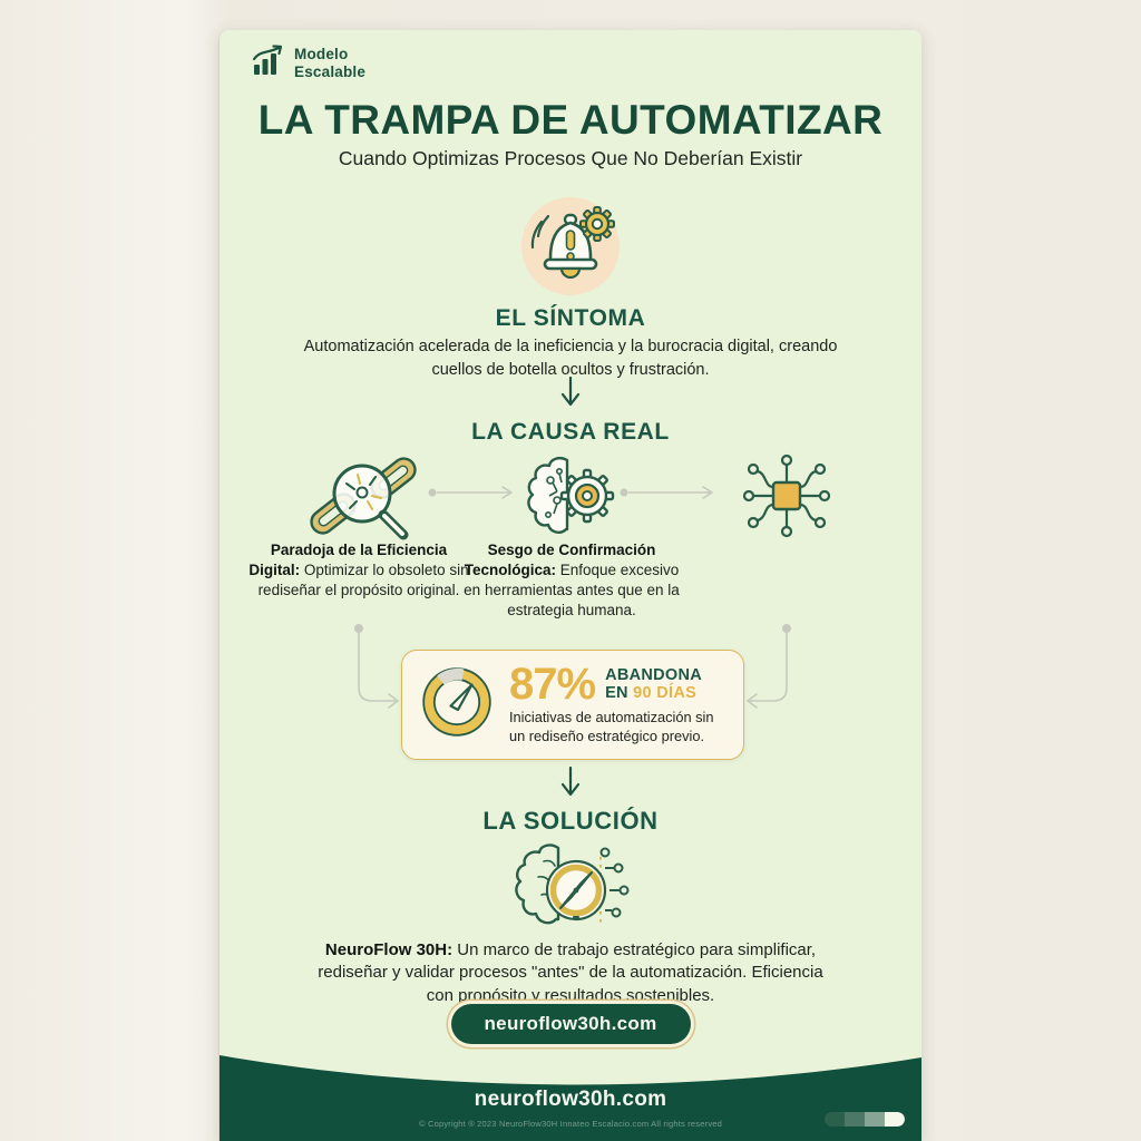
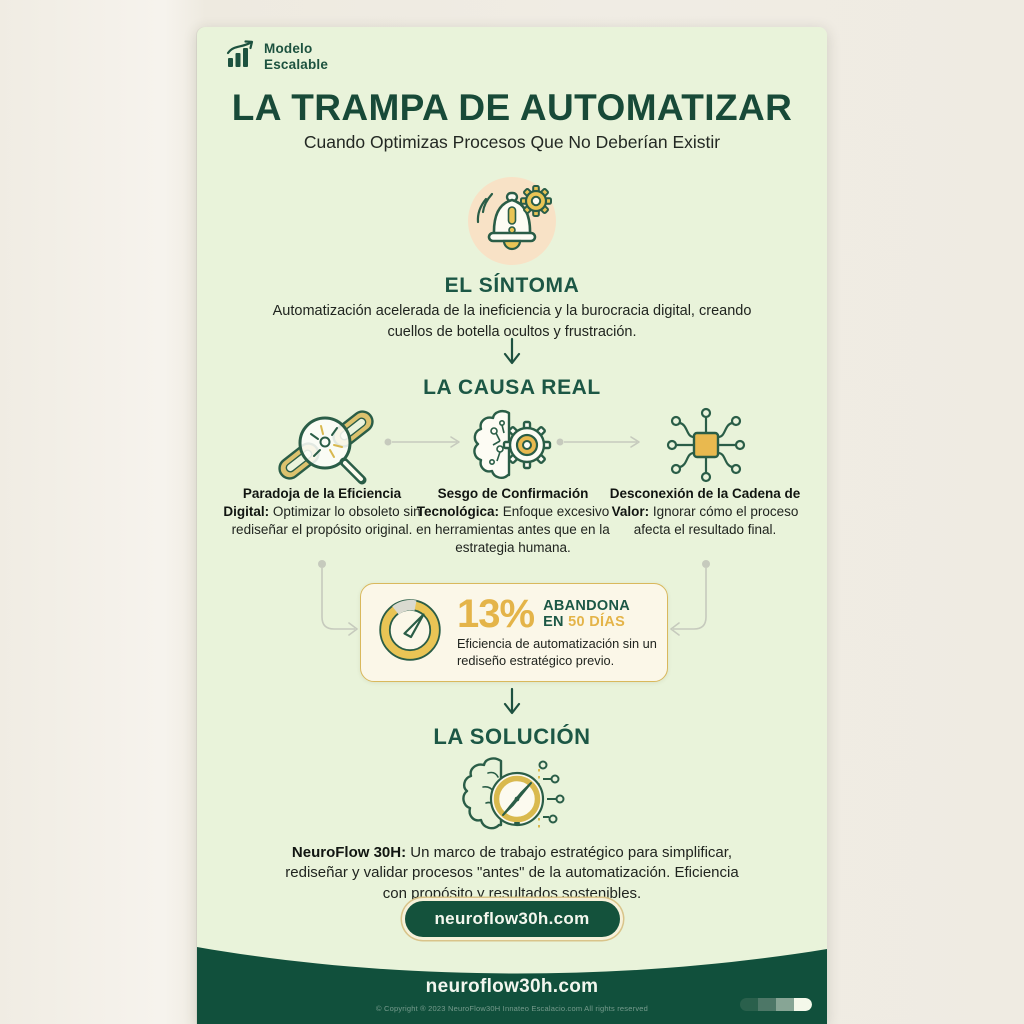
  Modelo
  Escalable
  LA TRAMPA DE AUTOMATIZAR
  Cuando Optimizas Procesos Que No Deberían Existir
  EL SÍNTOMA
  Automatización acelerada de la ineficiencia y la burocracia digital, creando cuellos de botella ocultos y frustración.
  LA CAUSA REAL
  Paradoja de la Eficiencia Digital: Optimizar lo obsoleto sin rediseñar el propósito original.
  Sesgo de Confirmación Tecnológica: Enfoque excesivo en herramientas antes que en la estrategia humana.
+ Desconexión de la Cadena de Valor: Ignorar cómo el proceso afecta el resultado final.
- 87%
+ 13%
  ABANDONA
- EN 90 DÍAS
+ EN 50 DÍAS
- Iniciativas de automatización sin un rediseño estratégico previo.
+ Eficiencia de automatización sin un rediseño estratégico previo.
  LA SOLUCIÓN
  NeuroFlow 30H: Un marco de trabajo estratégico para simplificar, rediseñar y validar procesos "antes" de la automatización. Eficiencia con propósito y resultados sostenibles.
  neuroflow30h.com
  neuroflow30h.com
  © Copyright ® 2023 NeuroFlow30H Innateo Escalacio.com All rights reserved
